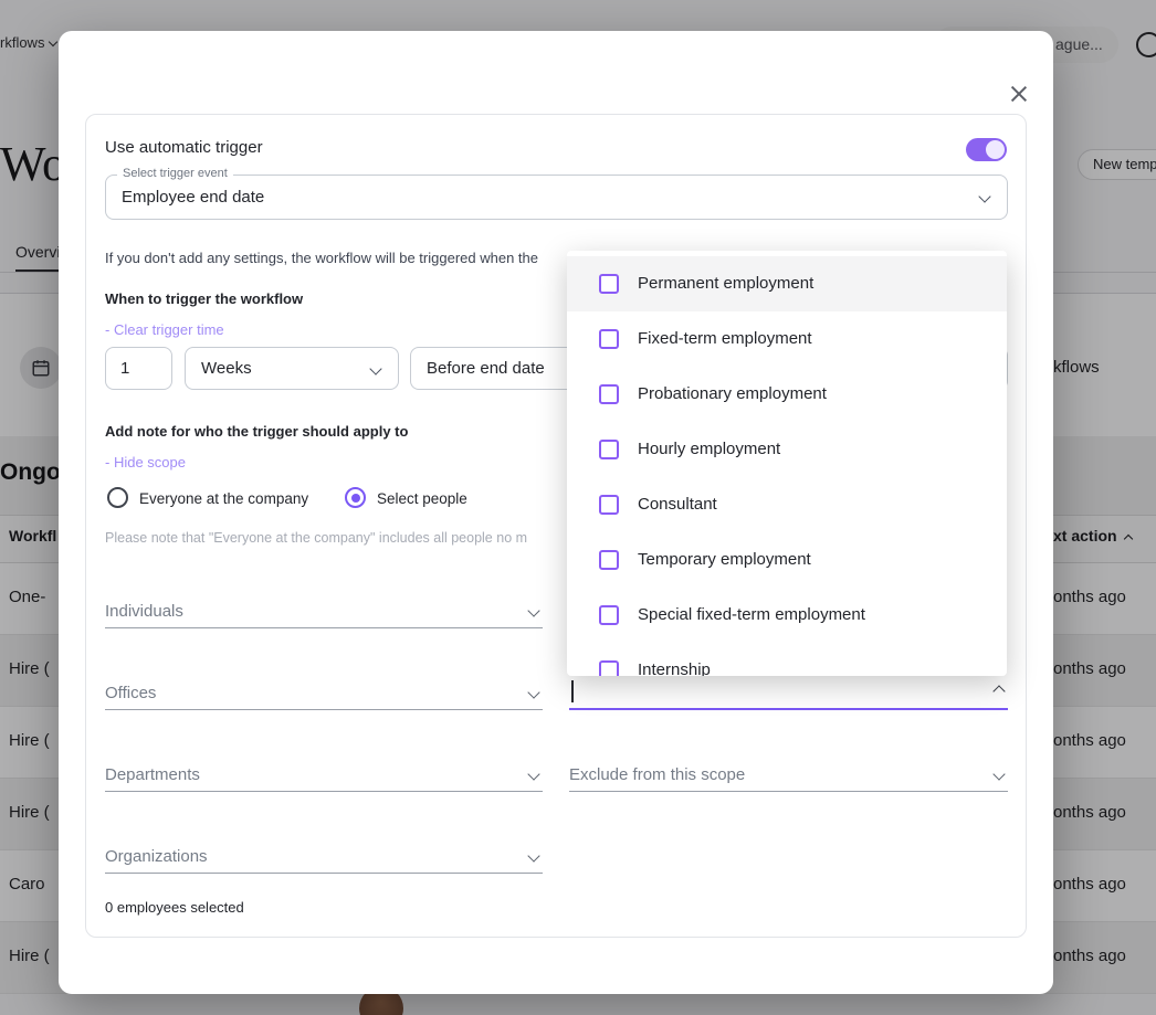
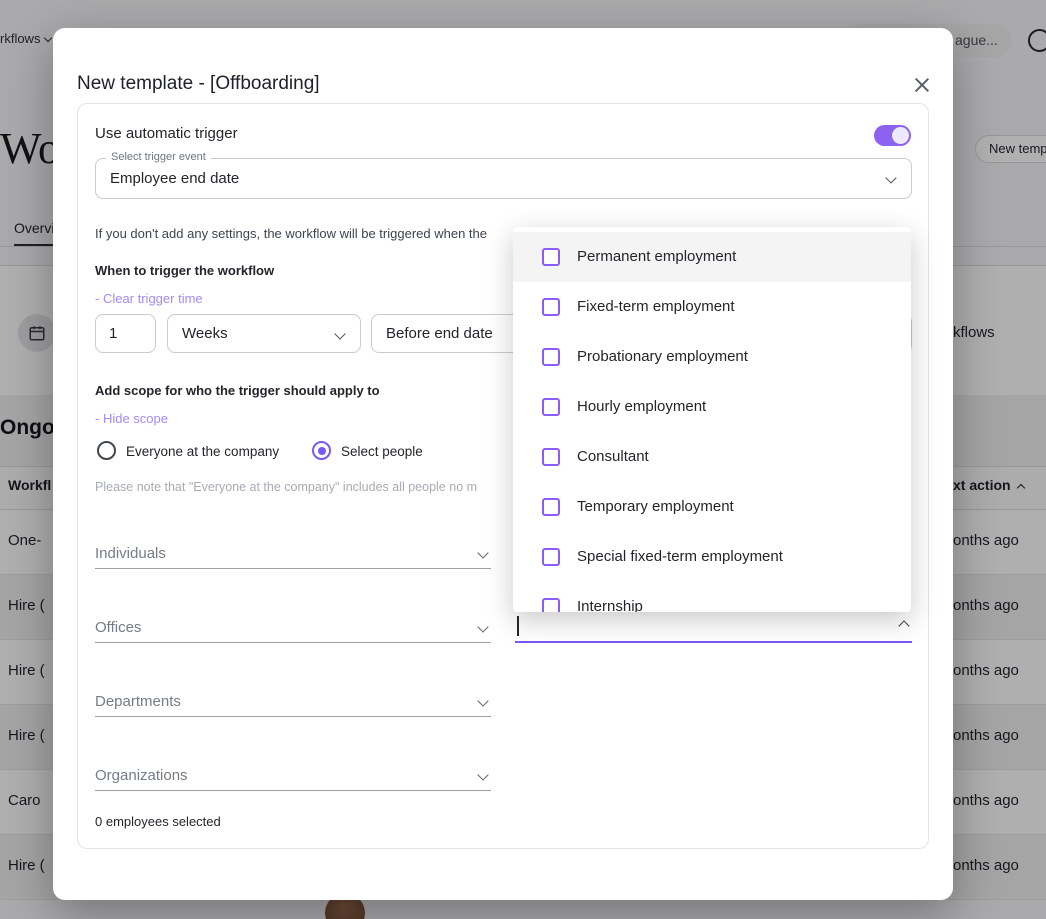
  One-
  onths ago
  Hire (
  onths ago
  Hire (
  onths ago
  Hire (
  onths ago
  Caro
  onths ago
  Hire (
  onths ago
  rkflows
  ague...
  New temp
  Overv
  kflows
  Ongo
  Workfl
  xt action
+ New template - [Offboarding]
  Use automatic trigger
  Select trigger event
  Employee end date
  If you don't add any settings, the workflow will be triggered when the
  When to trigger the workflow
  - Clear trigger time
  1
  Weeks
  Before end date
- Add note for who the trigger should apply to
+ Add scope for who the trigger should apply to
  - Hide scope
  Everyone at the company
  Select people
  Please note that "Everyone at the company" includes all people no m
  Individuals
  Offices
  Departments
- Exclude from this scope
  Organizations
  0 employees selected
  Permanent employment
  Fixed-term employment
  Probationary employment
  Hourly employment
  Consultant
  Temporary employment
  Special fixed-term employment
  Internship
